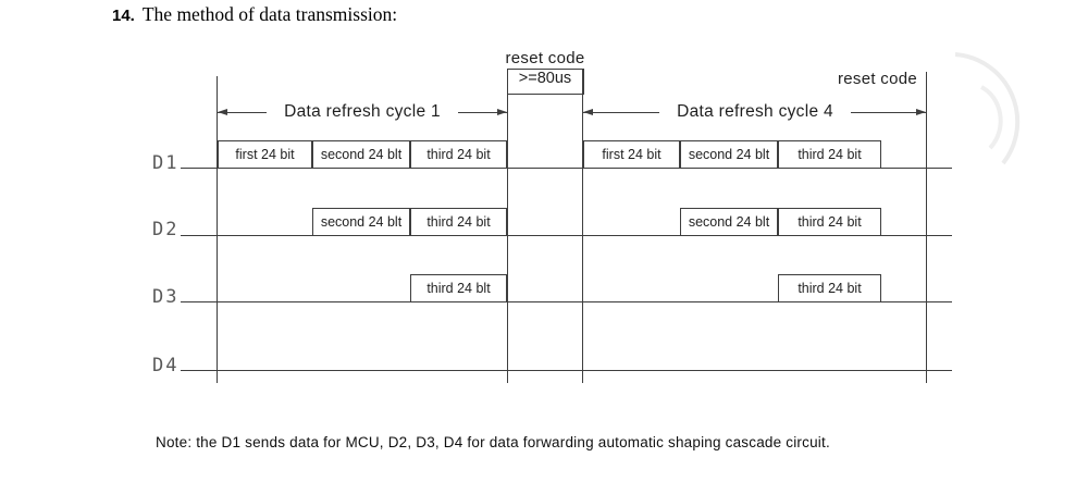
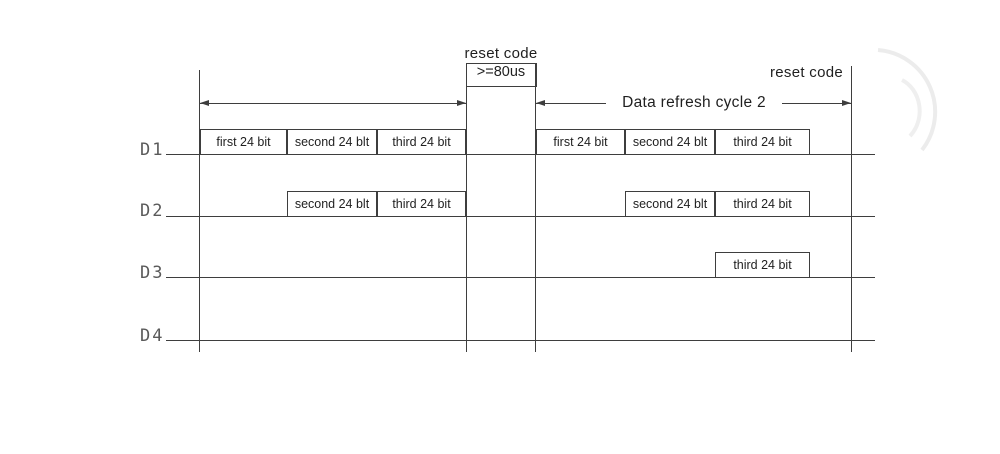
- 14. The method of data transmission:
  reset code
  >=80us
  reset code
- Data refresh cycle 1
- Data refresh cycle 4
+ Data refresh cycle 2
  D1
  D2
  D3
  D4
  first 24 bit
  second 24 blt
  third 24 bit
  first 24 bit
  second 24 blt
  third 24 bit
  second 24 blt
  third 24 bit
  second 24 blt
  third 24 bit
- third 24 blt
  third 24 bit
- Note: the D1 sends data for MCU, D2, D3, D4 for data forwarding automatic shaping cascade circuit.
